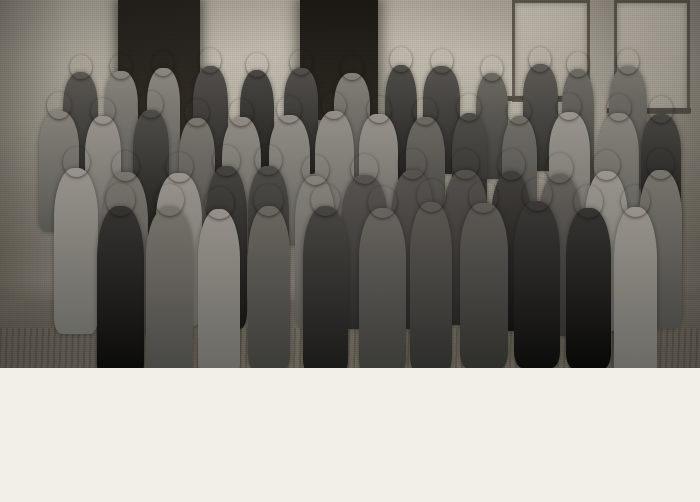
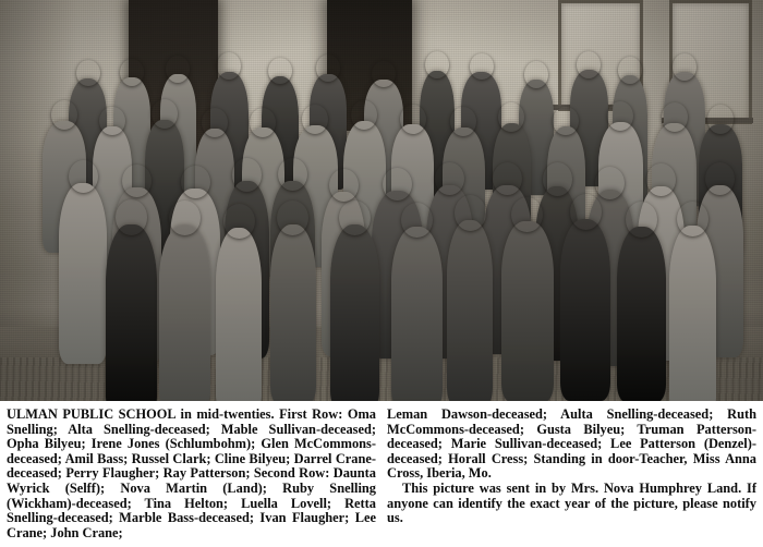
+ ULMAN PUBLIC SCHOOL in mid-twenties. First Row: Oma Snelling; Alta Snelling-deceased; Mable Sullivan-deceased; Opha Bilyeu; Irene Jones (Schlumbohm); Glen McCommons-deceased; Amil Bass; Russel Clark; Cline Bilyeu; Darrel Crane-deceased; Perry Flaugher; Ray Patterson; Second Row: Daunta Wyrick (Selff); Nova Martin (Land); Ruby Snelling (Wickham)-deceased; Tina Helton; Luella Lovell; Retta Snelling-deceased; Marble Bass-deceased; Ivan Flaugher; Lee Crane; John Crane;
+ Leman Dawson-deceased; Aulta Snelling-deceased; Ruth McCommons-deceased; Gusta Bilyeu; Truman Patterson-deceased; Marie Sullivan-deceased; Lee Patterson (Denzel)-deceased; Horall Cress; Standing in door-Teacher, Miss Anna Cross, Iberia, Mo.
+ This picture was sent in by Mrs. Nova Humphrey Land. If anyone can identify the exact year of the picture, please notify us.
